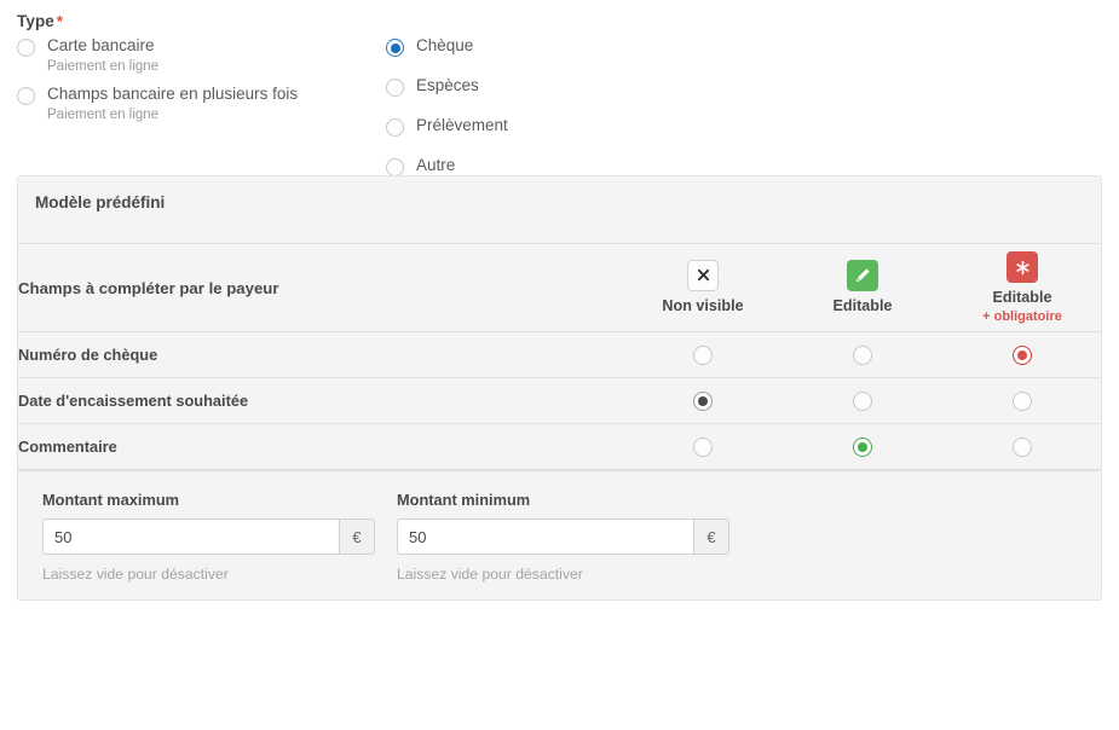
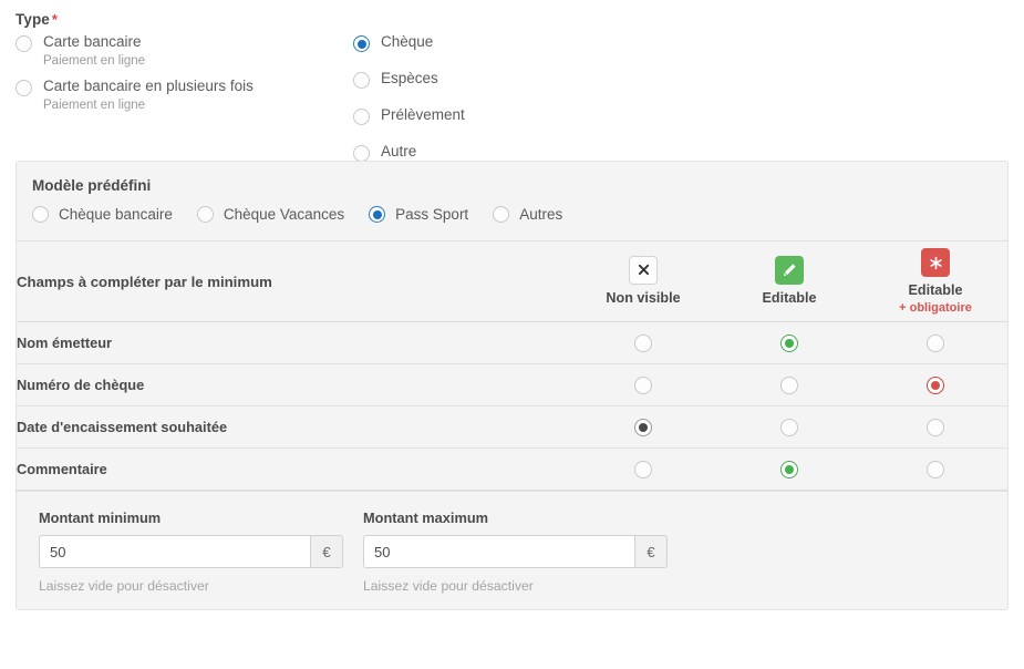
  Type *
  Carte bancaire
  Paiement en ligne
- Champs bancaire en plusieurs fois
+ Carte bancaire en plusieurs fois
  Paiement en ligne
  Chèque
  Espèces
  Prélèvement
  Autre
  Modèle prédéfini
+ Chèque bancaire
+ Chèque Vacances
+ Pass Sport
+ Autres
- Champs à compléter par le payeur	Non visible	Editable	Editable + obligatoire
+ Champs à compléter par le minimum	Non visible	Editable	Editable + obligatoire
+ Nom émetteur
  Numéro de chèque
  Date d'encaissement souhaitée
  Commentaire
- Montant maximum
+ Montant minimum
  50
  €
  Laissez vide pour désactiver
- Montant minimum
+ Montant maximum
  50
  €
  Laissez vide pour désactiver
